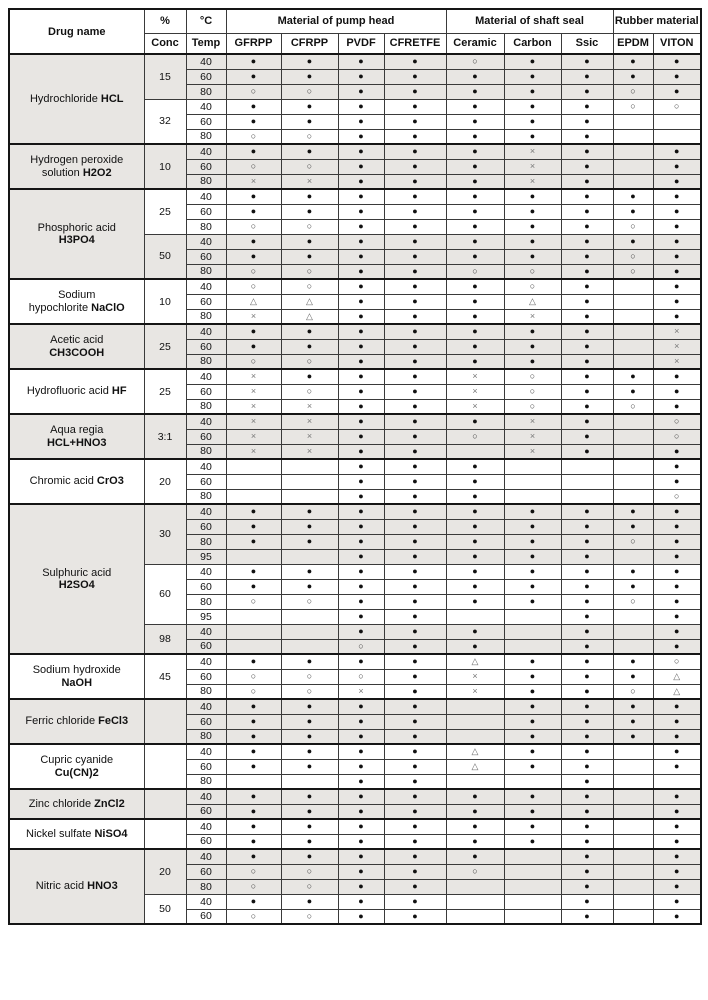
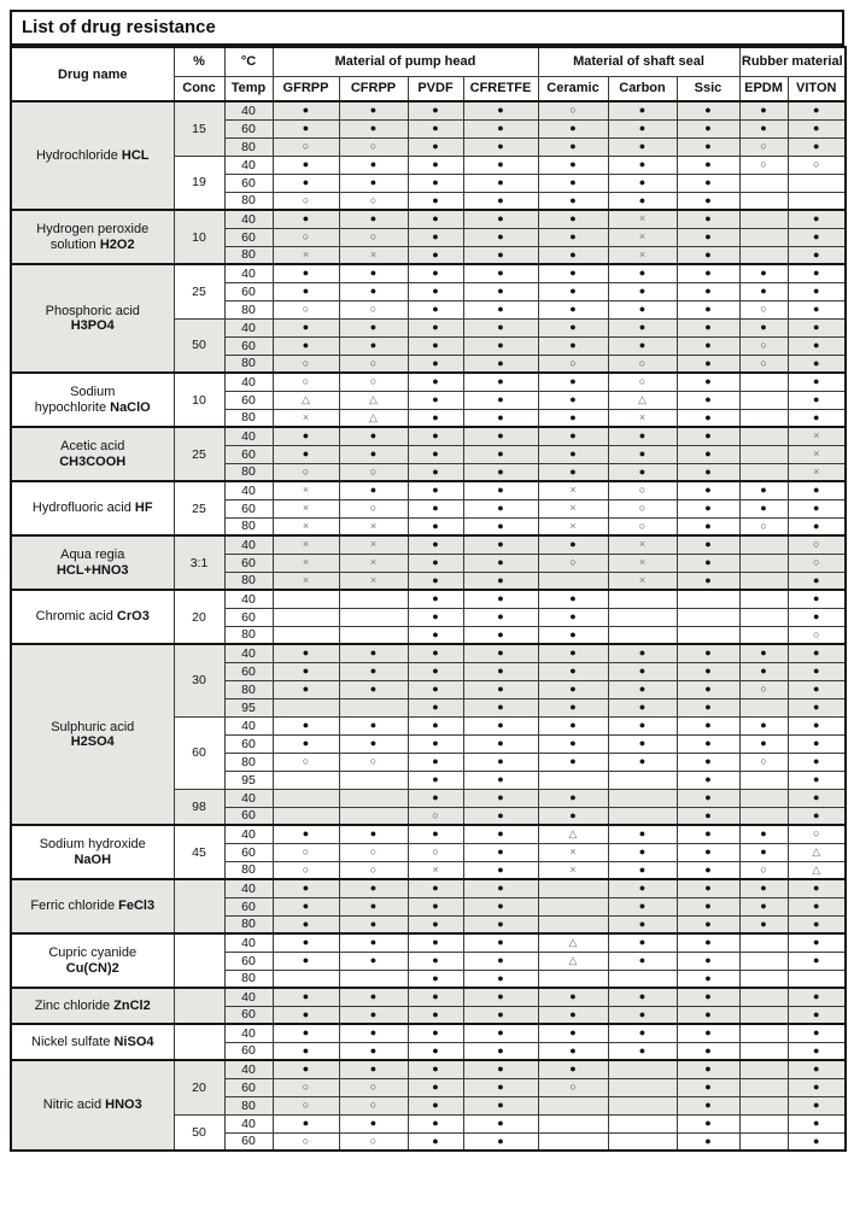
+ List of drug resistance
  Drug name	%	°C	Material of pump head	Material of shaft seal	Rubber material
  Conc	Temp	GFRPP	CFRPP	PVDF	CFRETFE	Ceramic	Carbon	Ssic	EPDM	VITON
  Hydrochloride HCL	15	40	●	●	●	●	○	●	●	●	●
  60	●	●	●	●	●	●	●	●	●
  80	○	○	●	●	●	●	●	○	●
- 32	40	●	●	●	●	●	●	●	○	○
+ 19	40	●	●	●	●	●	●	●	○	○
  60	●	●	●	●	●	●	●
  80	○	○	●	●	●	●	●
  Hydrogen peroxidesolution H2O2	10	40	●	●	●	●	●	×	●		●
  60	○	○	●	●	●	×	●		●
  80	×	×	●	●	●	×	●		●
  Phosphoric acidH3PO4	25	40	●	●	●	●	●	●	●	●	●
  60	●	●	●	●	●	●	●	●	●
  80	○	○	●	●	●	●	●	○	●
  50	40	●	●	●	●	●	●	●	●	●
  60	●	●	●	●	●	●	●	○	●
  80	○	○	●	●	○	○	●	○	●
  Sodiumhypochlorite NaClO	10	40	○	○	●	●	●	○	●		●
  60	△	△	●	●	●	△	●		●
  80	×	△	●	●	●	×	●		●
  Acetic acidCH3COOH	25	40	●	●	●	●	●	●	●		×
  60	●	●	●	●	●	●	●		×
  80	○	○	●	●	●	●	●		×
  Hydrofluoric acid HF	25	40	×	●	●	●	×	○	●	●	●
  60	×	○	●	●	×	○	●	●	●
  80	×	×	●	●	×	○	●	○	●
  Aqua regiaHCL+HNO3	3:1	40	×	×	●	●	●	×	●		○
  60	×	×	●	●	○	×	●		○
  80	×	×	●	●		×	●		●
  Chromic acid CrO3	20	40			●	●	●				●
  60			●	●	●				●
  80			●	●	●				○
  Sulphuric acidH2SO4	30	40	●	●	●	●	●	●	●	●	●
  60	●	●	●	●	●	●	●	●	●
  80	●	●	●	●	●	●	●	○	●
  95			●	●	●	●	●		●
  60	40	●	●	●	●	●	●	●	●	●
  60	●	●	●	●	●	●	●	●	●
  80	○	○	●	●	●	●	●	○	●
  95			●	●			●		●
  98	40			●	●	●		●		●
  60			○	●	●		●		●
  Sodium hydroxideNaOH	45	40	●	●	●	●	△	●	●	●	○
  60	○	○	○	●	×	●	●	●	△
  80	○	○	×	●	×	●	●	○	△
  Ferric chloride FeCl3		40	●	●	●	●		●	●	●	●
  60	●	●	●	●		●	●	●	●
  80	●	●	●	●		●	●	●	●
  Cupric cyanideCu(CN)2		40	●	●	●	●	△	●	●		●
  60	●	●	●	●	△	●	●		●
  80			●	●			●
  Zinc chloride ZnCl2		40	●	●	●	●	●	●	●		●
  60	●	●	●	●	●	●	●		●
  Nickel sulfate NiSO4		40	●	●	●	●	●	●	●		●
  60	●	●	●	●	●	●	●		●
  Nitric acid HNO3	20	40	●	●	●	●	●		●		●
  60	○	○	●	●	○		●		●
  80	○	○	●	●			●		●
  50	40	●	●	●	●			●		●
  60	○	○	●	●			●		●
